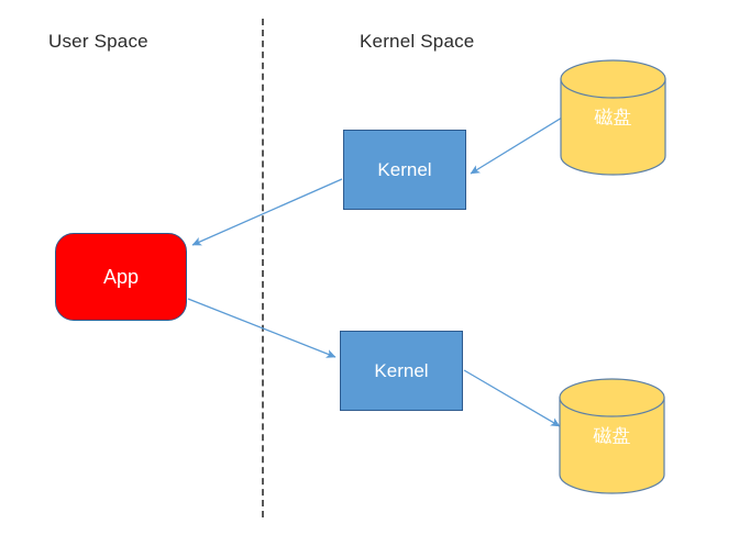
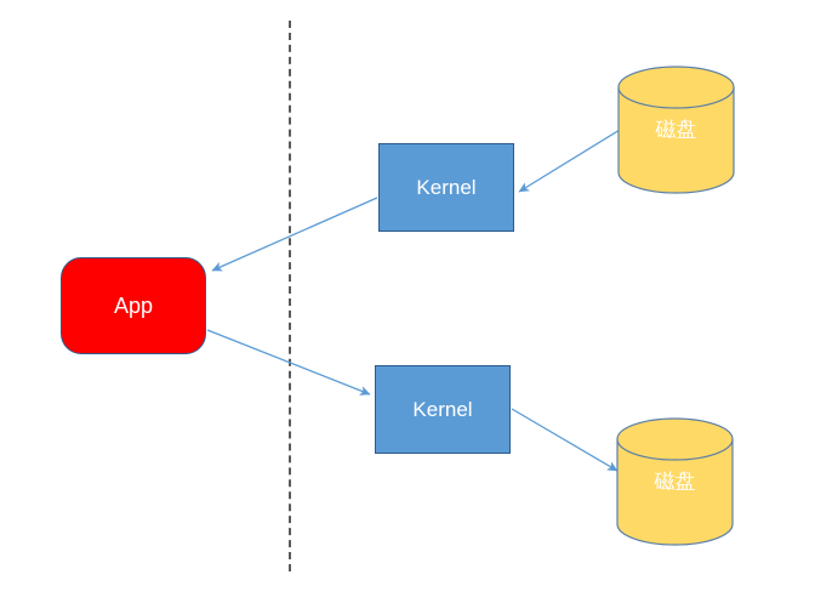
- User Space
- Kernel Space
  App
  Kernel
  Kernel
  磁盘
  磁盘
